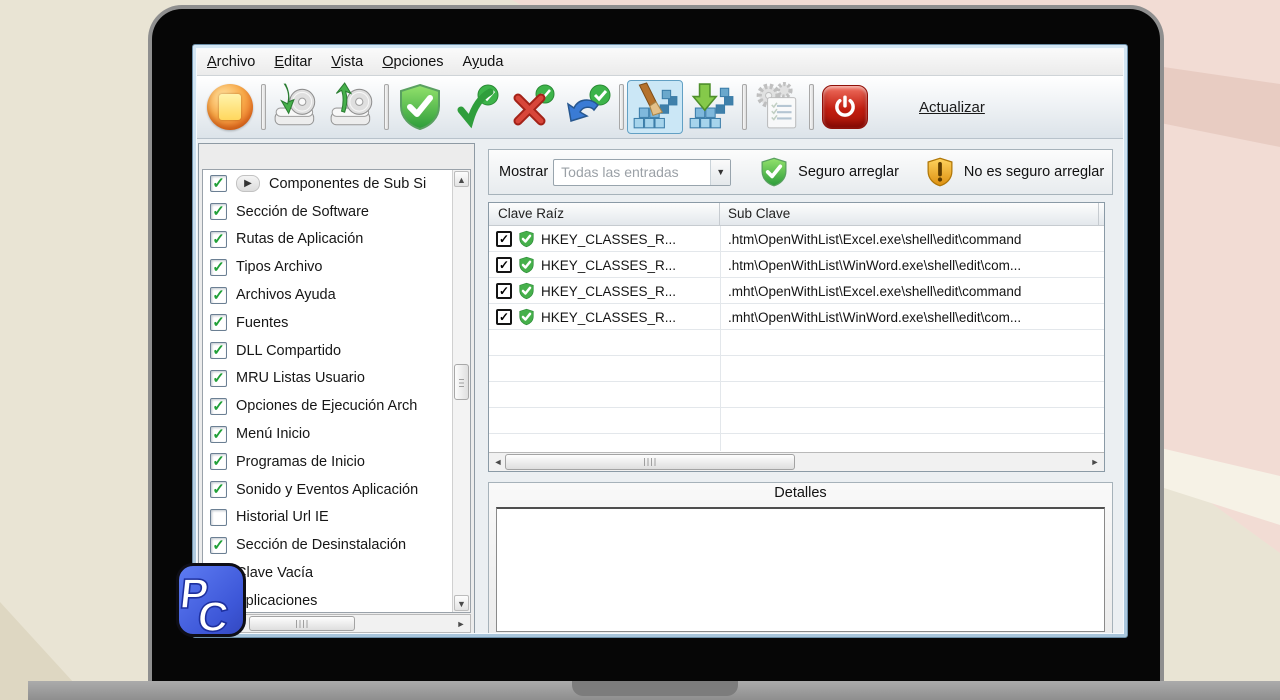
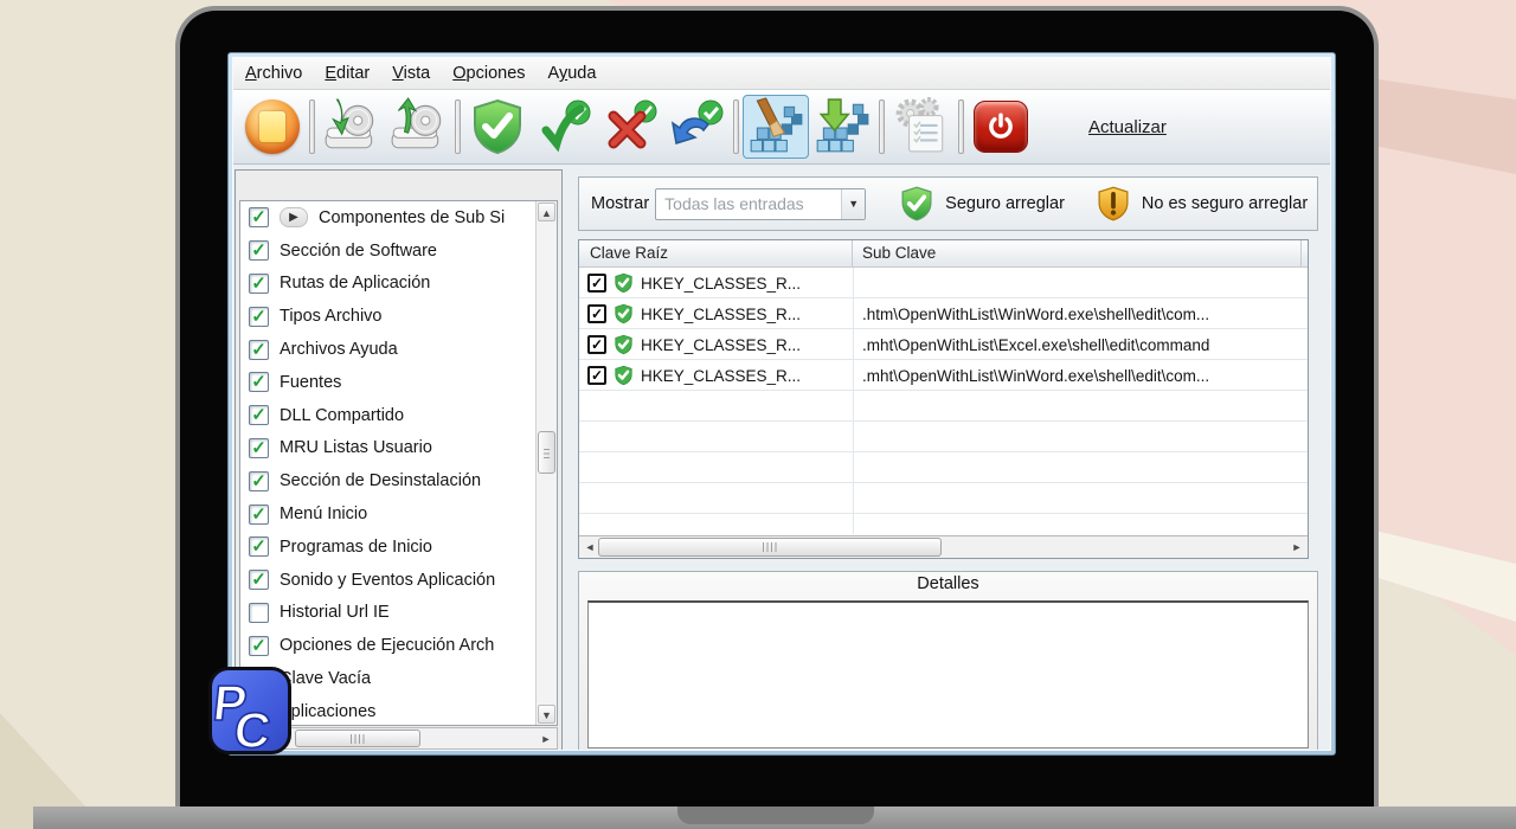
  Archivo
  Editar
  Vista
  Opciones
  Ayuda
  Actualizar
  Componentes de Sub Si
  Sección de Software
  Rutas de Aplicación
  Tipos Archivo
  Archivos Ayuda
  Fuentes
  DLL Compartido
  MRU Listas Usuario
- Opciones de Ejecución Arch
+ Sección de Desinstalación
  Menú Inicio
  Programas de Inicio
  Sonido y Eventos Aplicación
  Historial Url IE
- Sección de Desinstalación
+ Opciones de Ejecución Arch
  lave Vacía
  plicaciones
  Mostrar
  Todas las entradas
  Seguro arreglar
  No es seguro arreglar
  Clave Raíz
  Sub Clave
  HKEY_CLASSES_R...
- .htm\OpenWithList\Excel.exe\shell\edit\command
  HKEY_CLASSES_R...
  .htm\OpenWithList\WinWord.exe\shell\edit\com...
  HKEY_CLASSES_R...
  .mht\OpenWithList\Excel.exe\shell\edit\command
  HKEY_CLASSES_R...
  .mht\OpenWithList\WinWord.exe\shell\edit\com...
  Detalles
